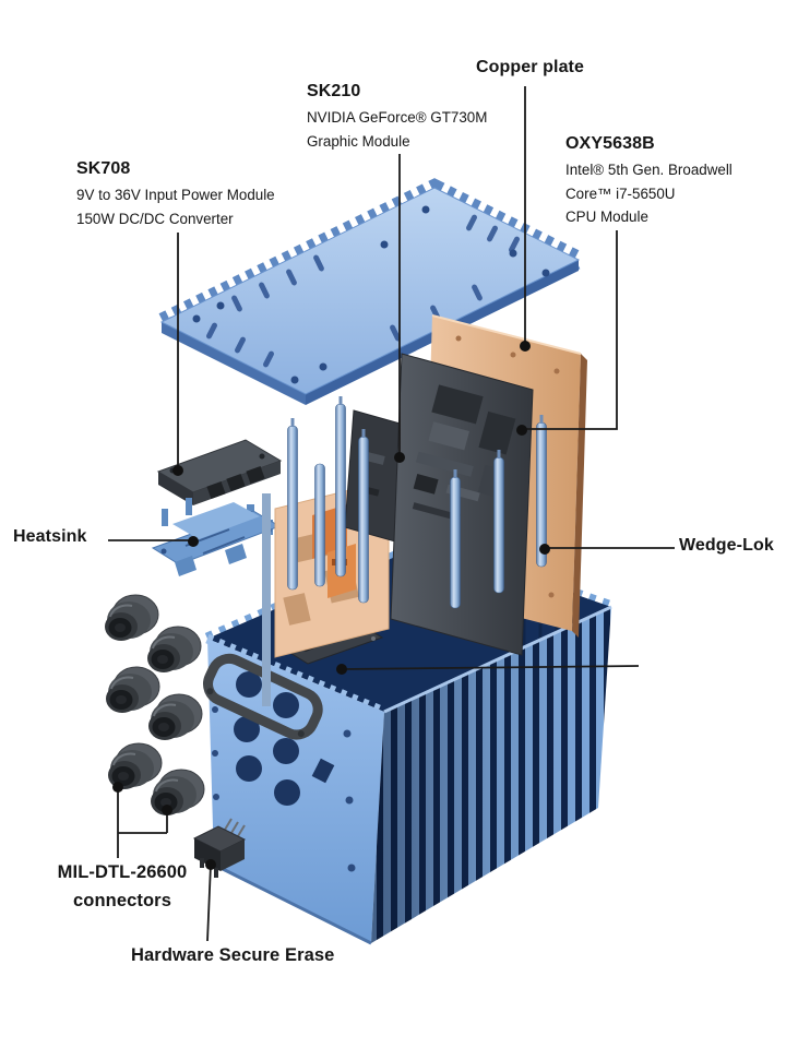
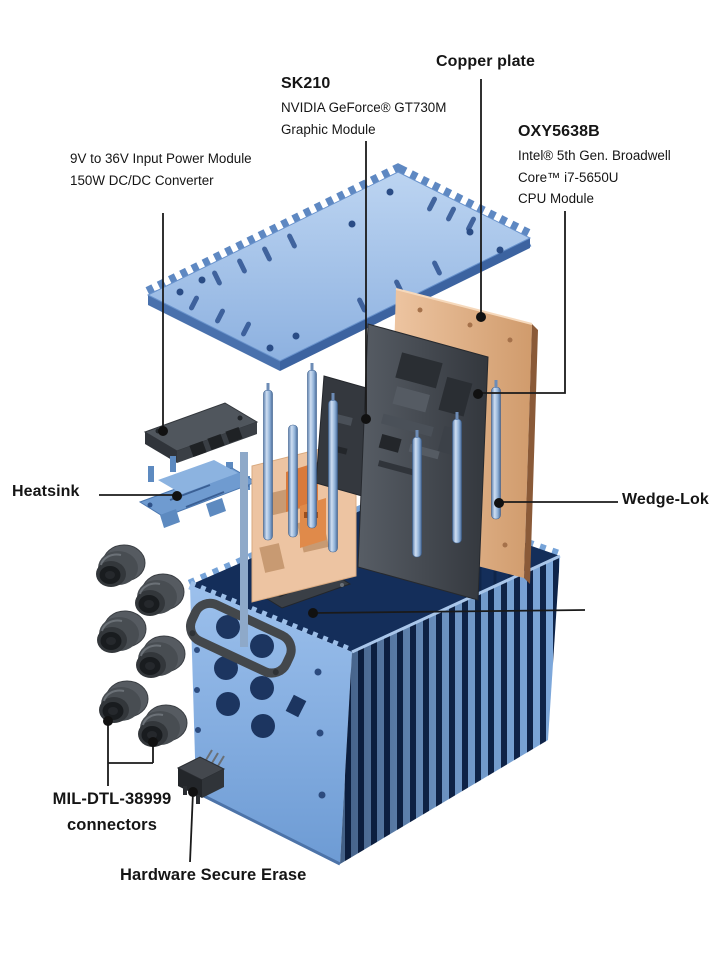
  SK210
  NVIDIA GeForce® GT730M
  Graphic Module
  Copper plate
  OXY5638B
  Intel® 5th Gen. Broadwell
  Core™ i7-5650U
  CPU Module
- SK708
  9V to 36V Input Power Module
  150W DC/DC Converter
  Heatsink
  Wedge-Lok
- MIL-DTL-26600
+ MIL-DTL-38999
  connectors
  Hardware Secure Erase
